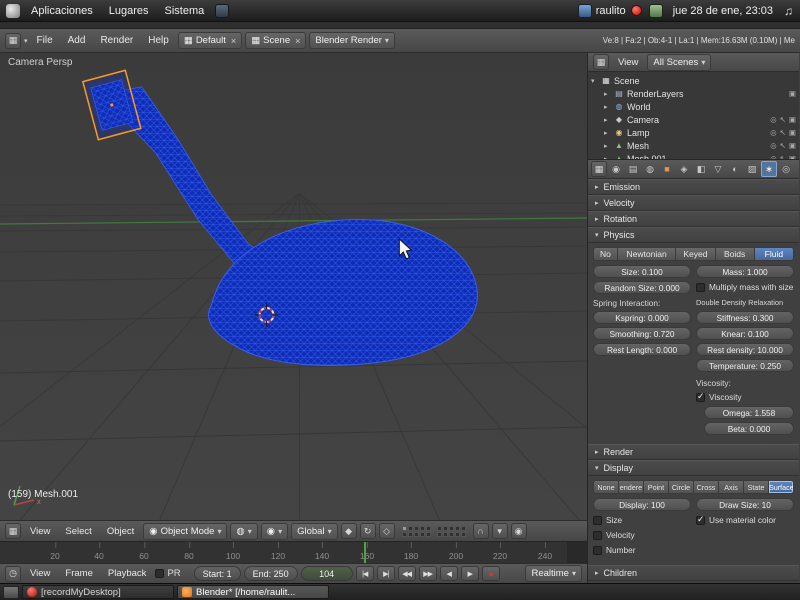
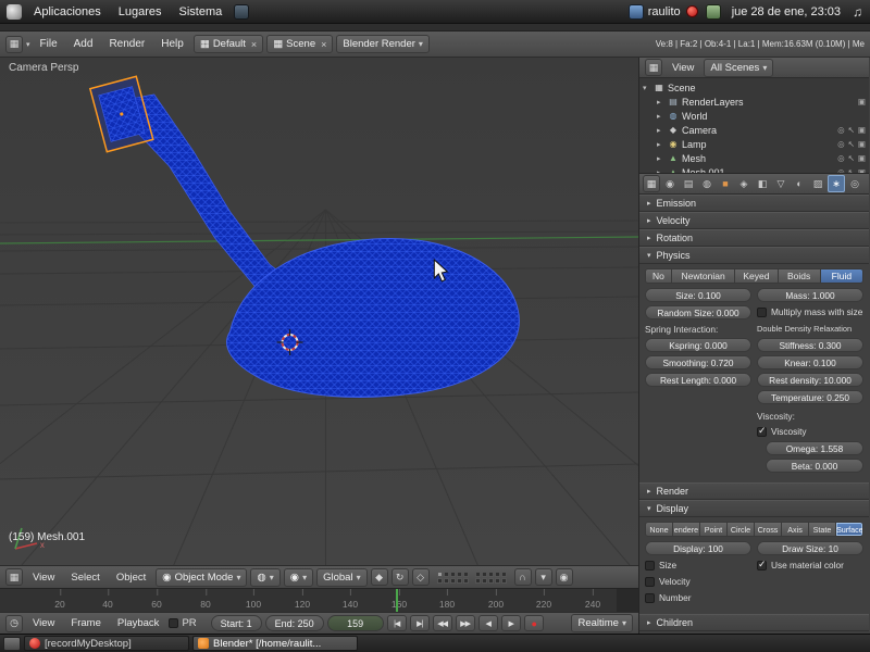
  Aplicaciones
  Lugares
  Sistema
  raulito
  jue 28 de ene, 23:03
  File
  Add
  Render
  Help
  Default
  Scene
  Blender Render
  Ve:8 | Fa:2 | Ob:4-1 | La:1 | Mem:16.63M (0.10M) | Me
  x
  Camera Persp
  (159) Mesh.001
  View
  Select
  Object
  Object Mode
  Global
  20
  40
  60
  80
  100
  120
  140
  160
  180
  200
  220
  240
  View
  Frame
  Playback
  PR
  Start: 1
  End: 250
- 104
+ 159
  ●
  Realtime
  View
  All Scenes
  Scene
  RenderLayers
  World
  Camera
  Lamp
  Mesh
  Mesh.001
  Emission
  Velocity
  Rotation
  Physics
  No
  Newtonian
  Keyed
  Boids
  Fluid
  Size: 0.100
  Random Size: 0.000
  Mass: 1.000
  Multiply mass with size
  Spring Interaction:
  Double Density Relaxation
  Kspring: 0.000
  Smoothing: 0.720
  Rest Length: 0.000
  Stiffness: 0.300
  Knear: 0.100
  Rest density: 10.000
  Temperature: 0.250
  Viscosity:
  Viscosity
  Omega: 1.558
  Beta: 0.000
  Render
  Display
  None
  endere
  Point
  Circle
  Cross
  Axis
  State
  Surface
  Display: 100
  Draw Size: 10
  Size
  Velocity
  Number
  Use material color
  Children
  [recordMyDesktop]
  Blender* [/home/raulit...
